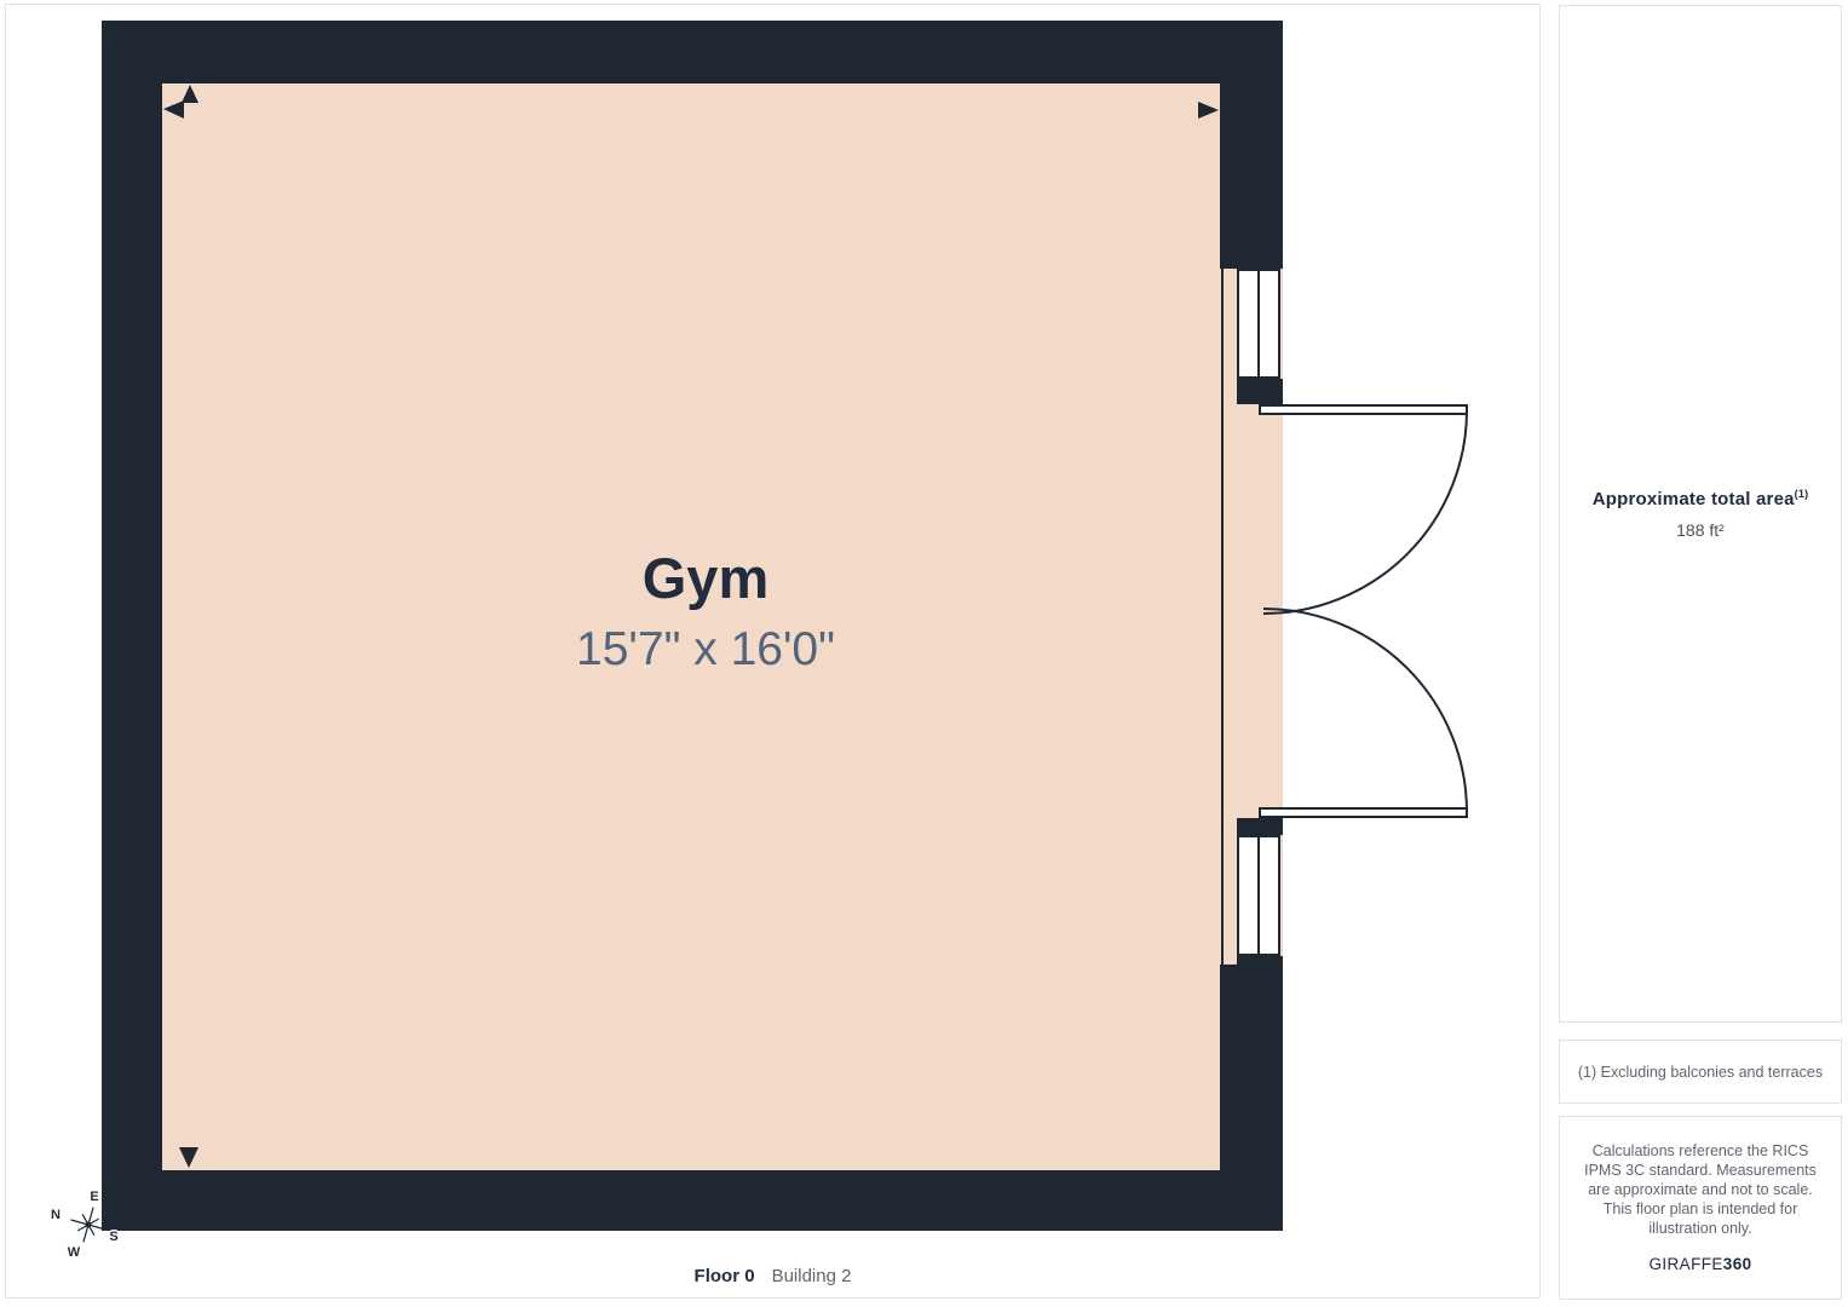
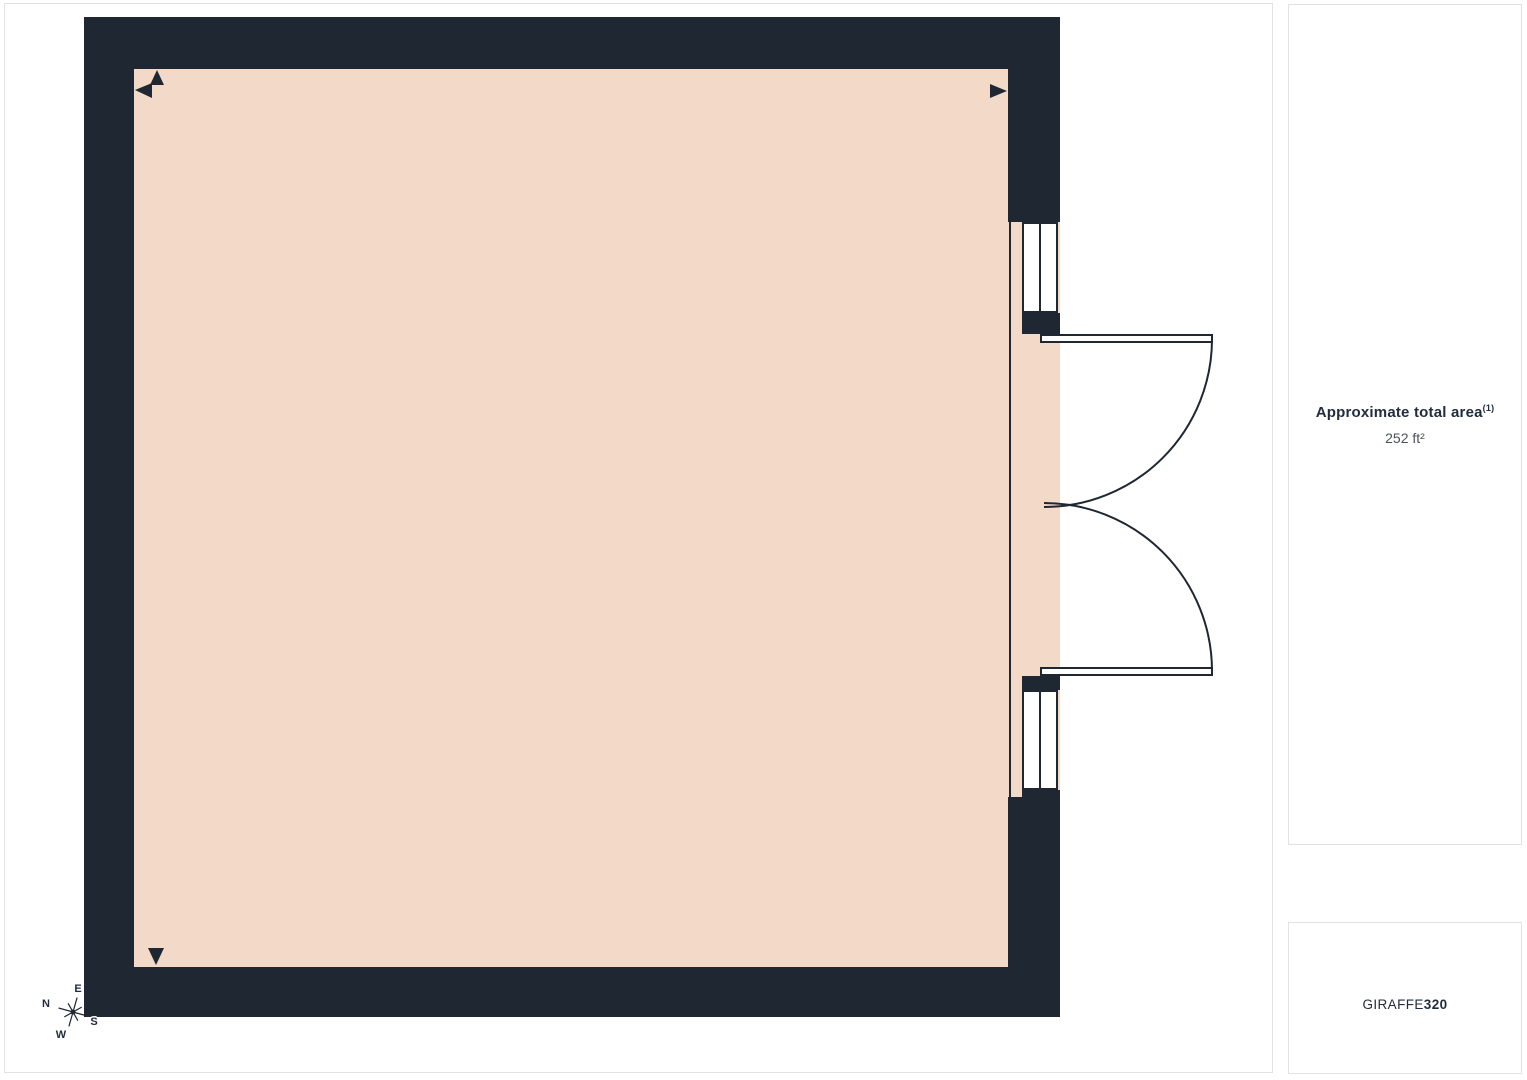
- Gym
- 15'7" x 16'0"
  N
  E
  S
  W
- Floor 0 Building 2
  Approximate total area(1)
- 188 ft²
+ 252 ft²
- (1) Excluding balconies and terraces
- Calculations reference the RICS IPMS 3C standard. Measurements are approximate and not to scale. This floor plan is intended for illustration only.
- GIRAFFE360
+ GIRAFFE320
